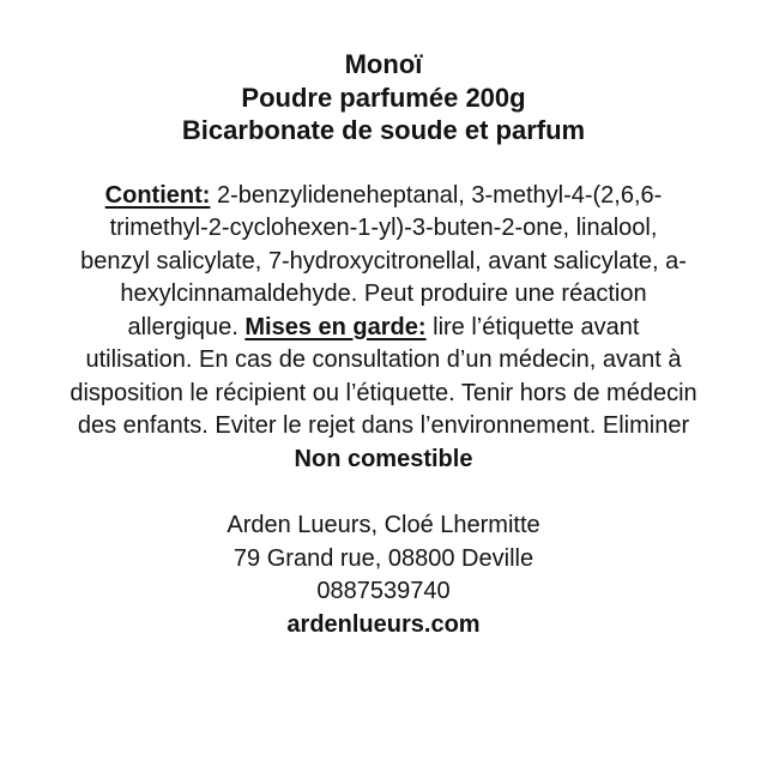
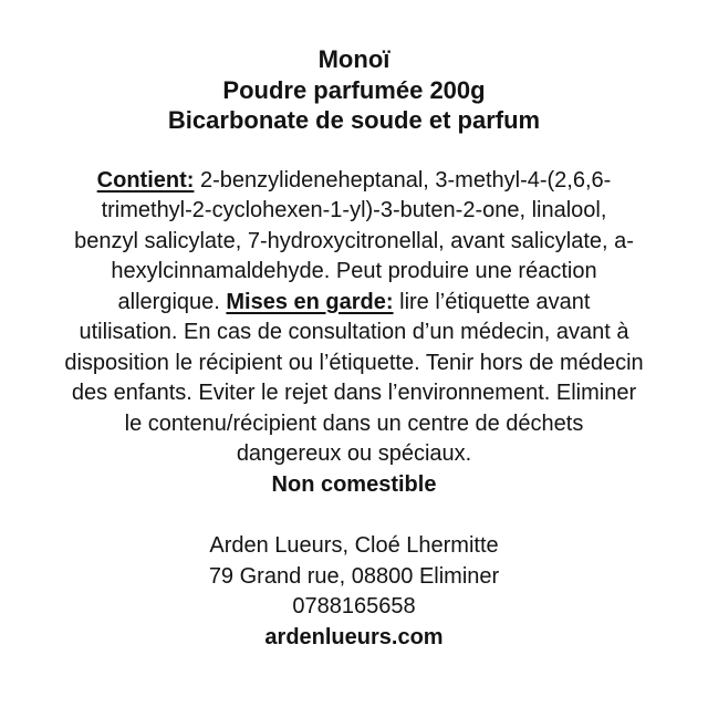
  Monoï
  Poudre parfumée 200g
  Bicarbonate de soude et parfum
  Contient: 2-benzylideneheptanal, 3-methyl-4-(2,6,6-
  trimethyl-2-cyclohexen-1-yl)-3-buten-2-one, linalool,
  benzyl salicylate, 7-hydroxycitronellal, avant salicylate, a-
  hexylcinnamaldehyde. Peut produire une réaction
  allergique. Mises en garde: lire l’étiquette avant
  utilisation. En cas de consultation d’un médecin, avant à
  disposition le récipient ou l’étiquette. Tenir hors de médecin
  des enfants. Eviter le rejet dans l’environnement. Eliminer
+ le contenu/récipient dans un centre de déchets
+ dangereux ou spéciaux.
  Non comestible
  Arden Lueurs, Cloé Lhermitte
- 79 Grand rue, 08800 Deville
+ 79 Grand rue, 08800 Eliminer
- 0887539740
+ 0788165658
  ardenlueurs.com
